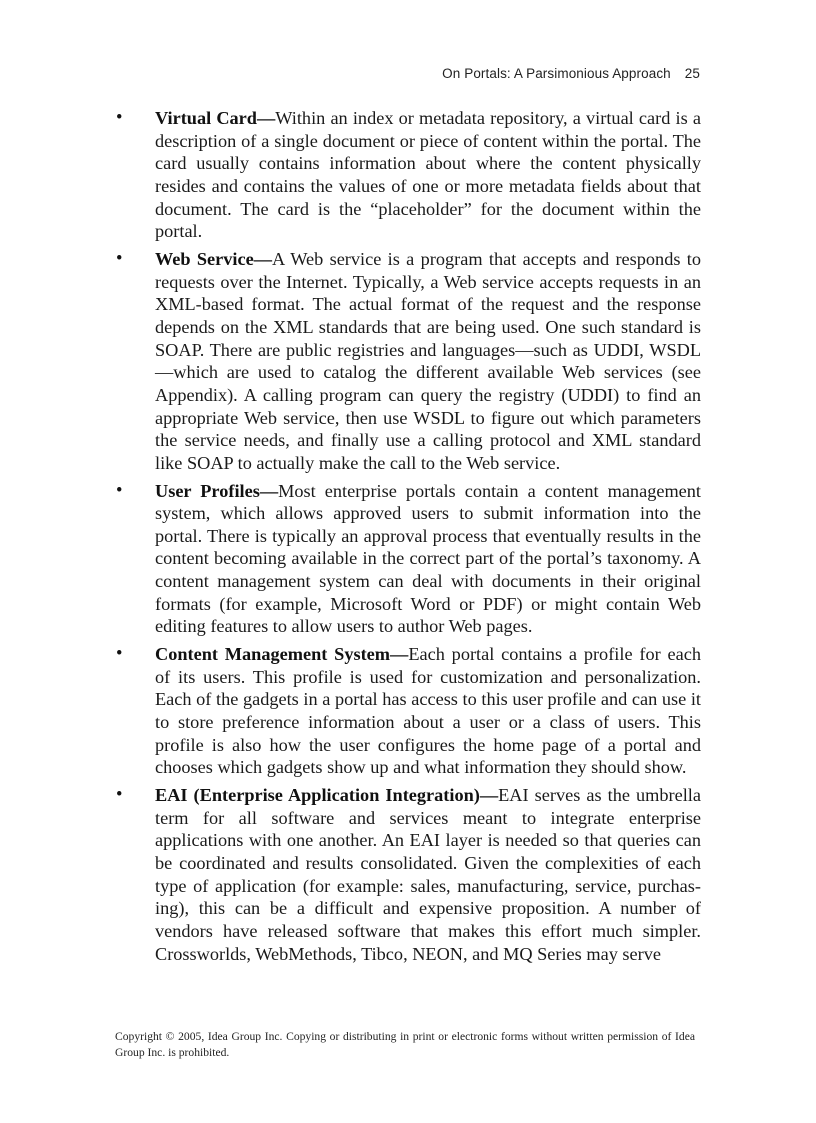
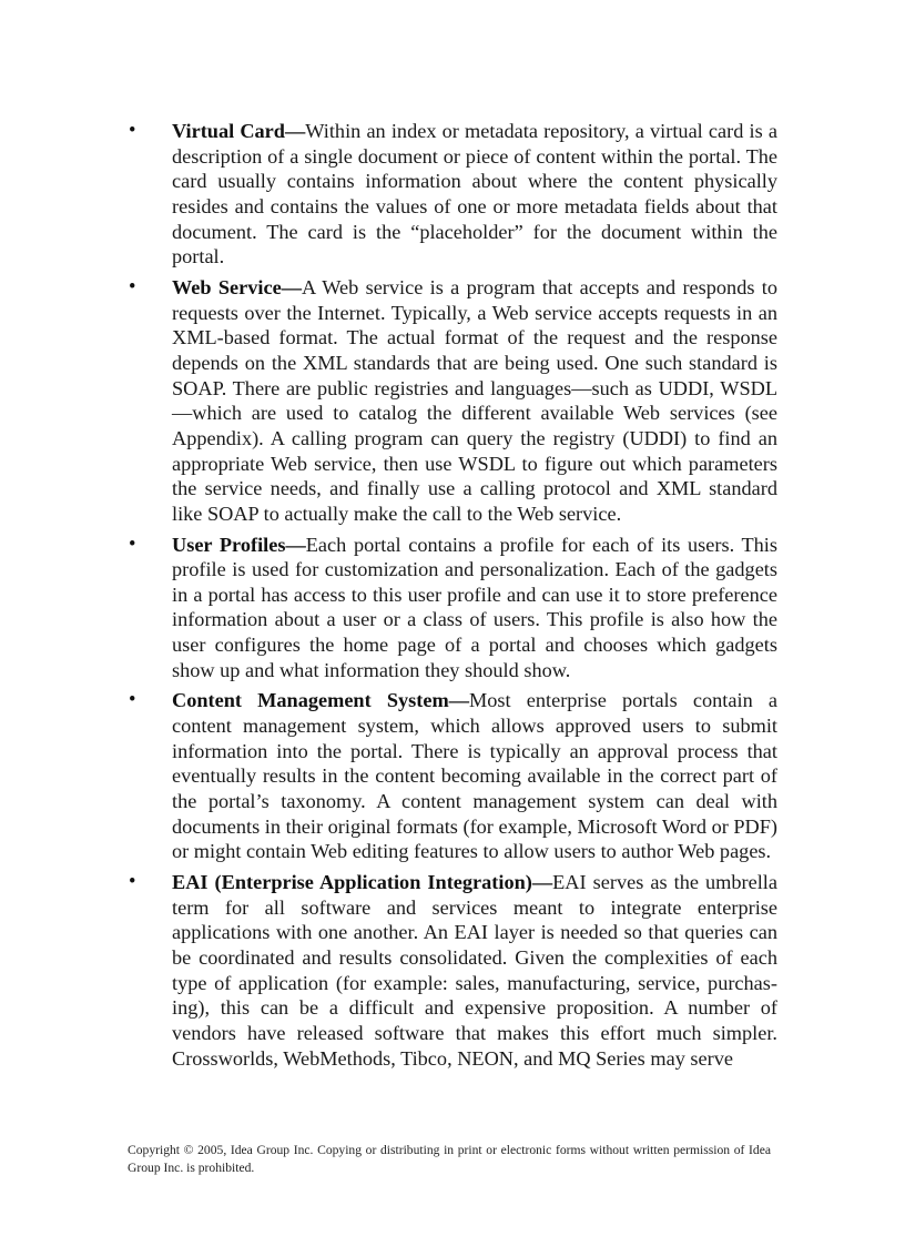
- On Portals: A Parsimonious Approach 25
  •
  Virtual Card—Within an index or metadata repository, a virtual card is a description of a single document or piece of content within the portal. The card usually contains information about where the content physically resides and contains the values of one or more metadata fields about that document. The card is the “placeholder” for the document within the portal.
  •
  Web Service—A Web service is a program that accepts and responds to requests over the Internet. Typically, a Web service accepts requests in an XML-based format. The actual format of the request and the response depends on the XML standards that are being used. One such standard is SOAP. There are public registries and languages—such as UDDI, WSDL—which are used to catalog the different available Web services (see Appendix). A calling program can query the registry (UDDI) to find an appropriate Web service, then use WSDL to figure out which parameters the service needs, and finally use a calling protocol and XML standard like SOAP to actually make the call to the Web service.
  •
- User Profiles—Most enterprise portals contain a content management system, which allows approved users to submit information into the portal. There is typically an approval process that eventually results in the content becoming available in the correct part of the portal’s taxonomy. A content management system can deal with documents in their original formats (for example, Microsoft Word or PDF) or might contain Web editing features to allow users to author Web pages.
+ User Profiles—Each portal contains a profile for each of its users. This profile is used for customization and personalization. Each of the gadgets in a portal has access to this user profile and can use it to store preference information about a user or a class of users. This profile is also how the user configures the home page of a portal and chooses which gadgets show up and what information they should show.
  •
- Content Management System—Each portal contains a profile for each of its users. This profile is used for customization and personalization. Each of the gadgets in a portal has access to this user profile and can use it to store preference information about a user or a class of users. This profile is also how the user configures the home page of a portal and chooses which gadgets show up and what information they should show.
+ Content Management System—Most enterprise portals contain a content management system, which allows approved users to submit information into the portal. There is typically an approval process that eventually results in the content becoming available in the correct part of the portal’s taxonomy. A content management system can deal with documents in their original formats (for example, Microsoft Word or PDF) or might contain Web editing features to allow users to author Web pages.
  •
  EAI (Enterprise Application Integration)—EAI serves as the um­brella term for all software and services meant to integrate enterprise applications with one another. An EAI layer is needed so that queries can be coordinated and results consolidated. Given the complexities of each type of application (for example: sales, manufacturing, service, purchas­ng), this can be a difficult and expensive proposition. A number of vendors have released software that makes this effort much simpler. Crossworlds, WebMethods, Tibco, NEON, and MQ Series may serve
  Copyright © 2005, Idea Group Inc. Copying or distributing in print or electronic forms without written permission of Idea Group Inc. is prohibited.
